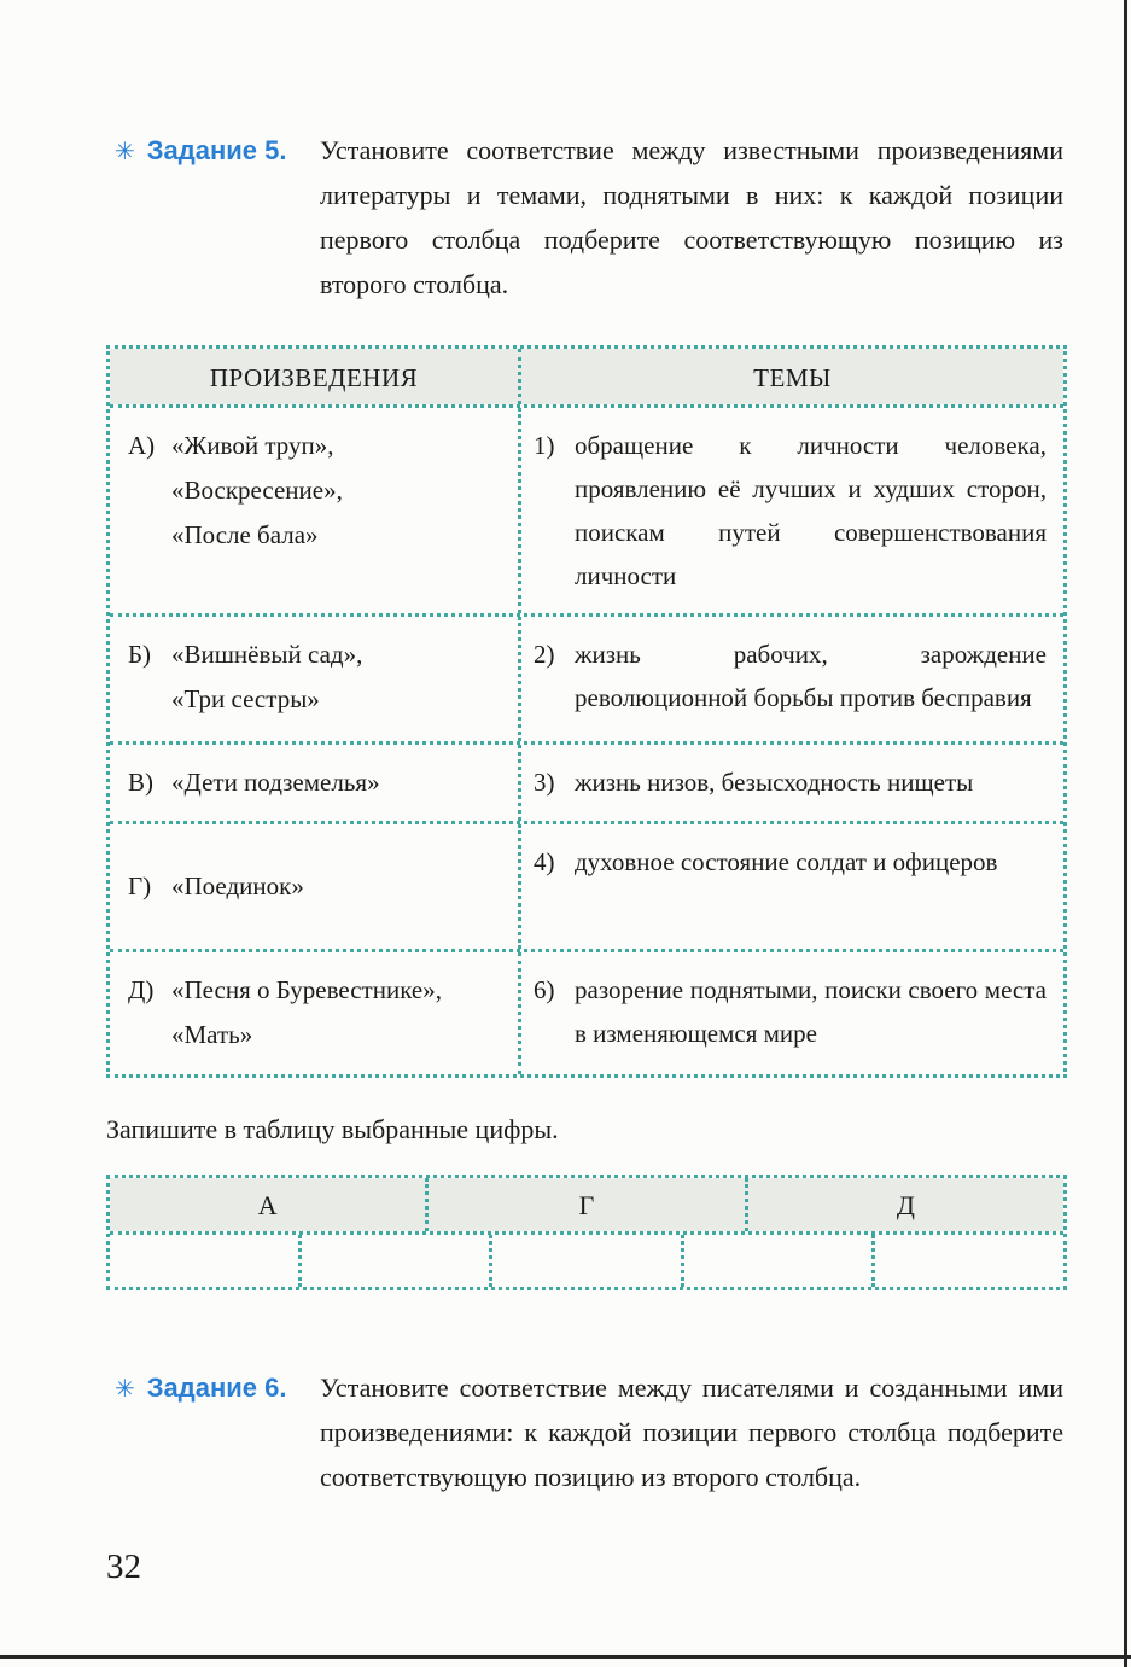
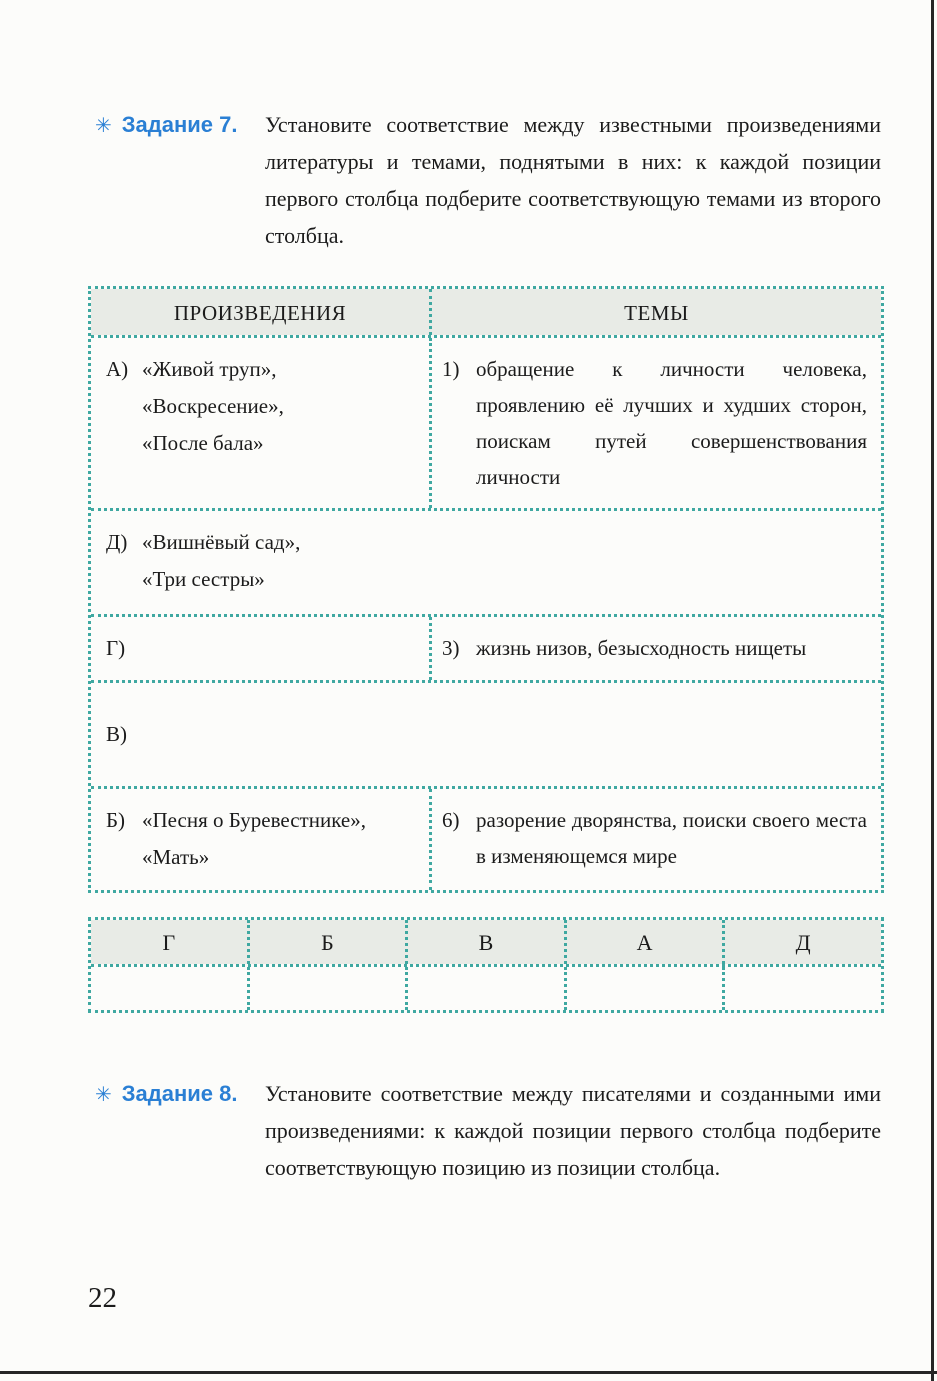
  ✳
- Задание 5.
+ Задание 7.
- Установите соответствие между известными произведениями литературы и темами, поднятыми в них: к каждой позиции первого столбца подберите соответствующую позицию из второго столбца.
+ Установите соответствие между известными произведениями литературы и темами, поднятыми в них: к каждой позиции первого столбца подберите соответствующую темами из второго столбца.
  ПРОИЗВЕДЕНИЯ
  ТЕМЫ
  А)
  «Живой труп»,
  «Воскресение»,
  «После бала»
  1)
  обращение к личности человека, проявлению её лучших и худших сторон, поискам путей совершенствования личности
- Б)
+ Д)
  «Вишнёвый сад»,
  «Три сестры»
- 2)
- жизнь рабочих, зарождение революционной борьбы против бесправия
- В)
+ Г)
- «Дети подземелья»
  3)
  жизнь низов, безысходность нищеты
- Г)
+ В)
- «Поединок»
- 4)
- духовное состояние солдат и офицеров
- Д)
+ Б)
  «Песня о Буревестнике»,
  «Мать»
  6)
- разорение поднятыми, поиски своего места в изменяющемся мире
+ разорение дворянства, поиски своего места в изменяющемся мире
- Запишите в таблицу выбранные цифры.
- А
+ Г
+ Б
+ В
- Г
+ А
  Д
  ✳
- Задание 6.
+ Задание 8.
- Установите соответствие между писателями и созданными ими произведениями: к каждой позиции первого столбца подберите соответствующую позицию из второго столбца.
+ Установите соответствие между писателями и созданными ими произведениями: к каждой позиции первого столбца подберите соответствующую позицию из позиции столбца.
- 32
+ 22
